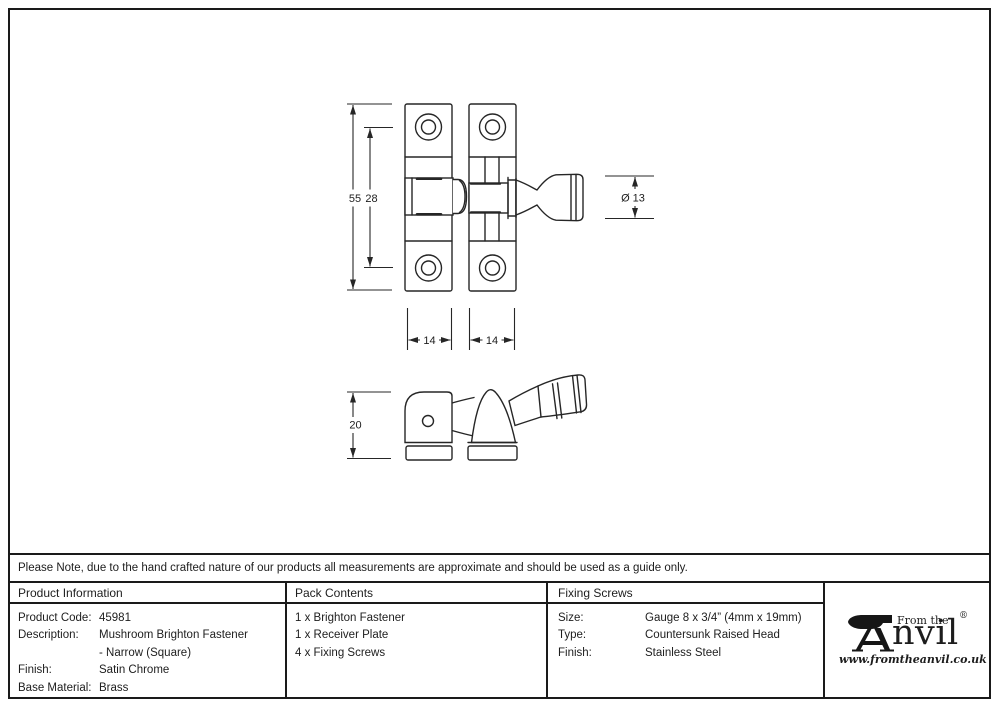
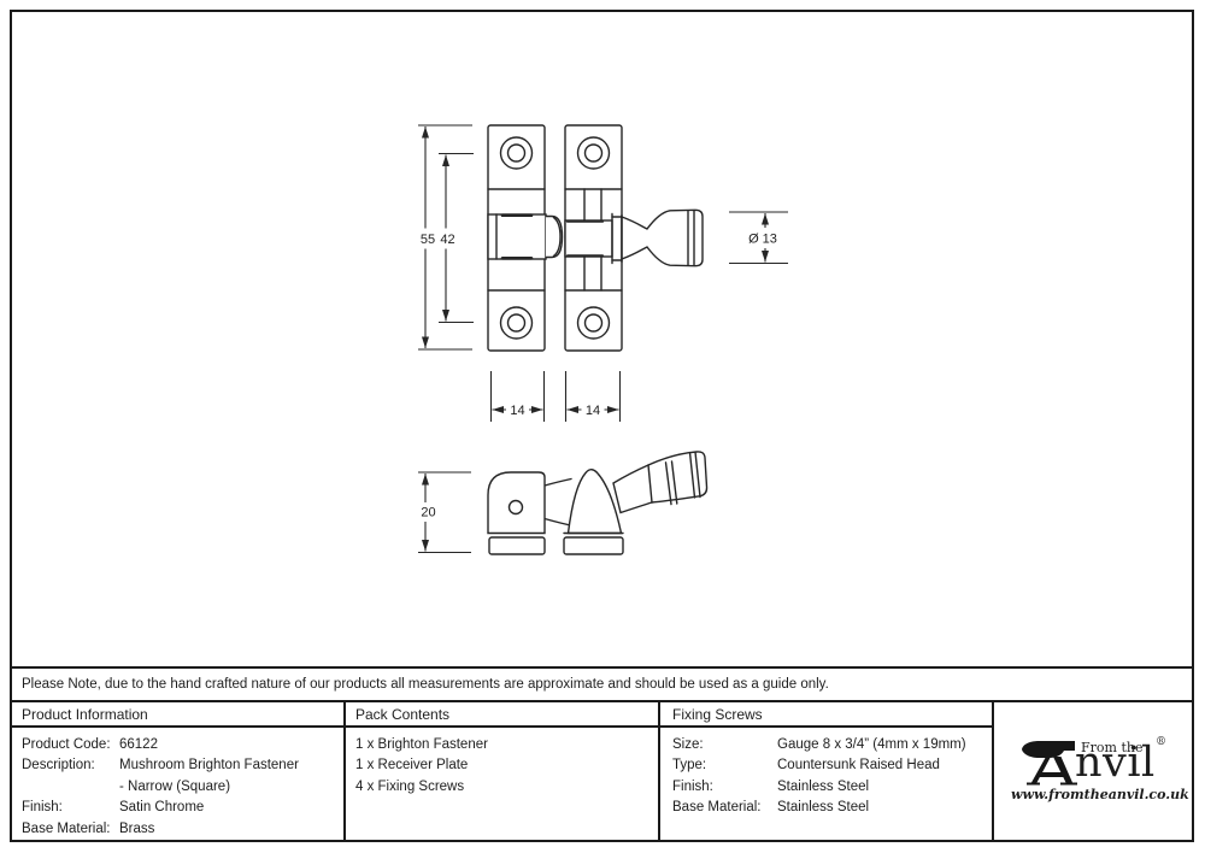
  55
- 28
+ 42
  Ø 13
  14
  14
  20
  Please Note, due to the hand crafted nature of our products all measurements are approximate and should be used as a guide only.
  Product Information
- Product Code: 45981
+ Product Code: 66122
  Description: Mushroom Brighton Fastener
  - Narrow (Square)
  Finish: Satin Chrome
  Base Material: Brass
  Pack Contents
  1 x Brighton Fastener
  1 x Receiver Plate
  4 x Fixing Screws
  Fixing Screws
  Size: Gauge 8 x 3/4” (4mm x 19mm)
  Type: Countersunk Raised Head
  Finish: Stainless Steel
+ Base Material: Stainless Steel
  From the
  nvil
  ®
  www.fromtheanvil.co.uk
